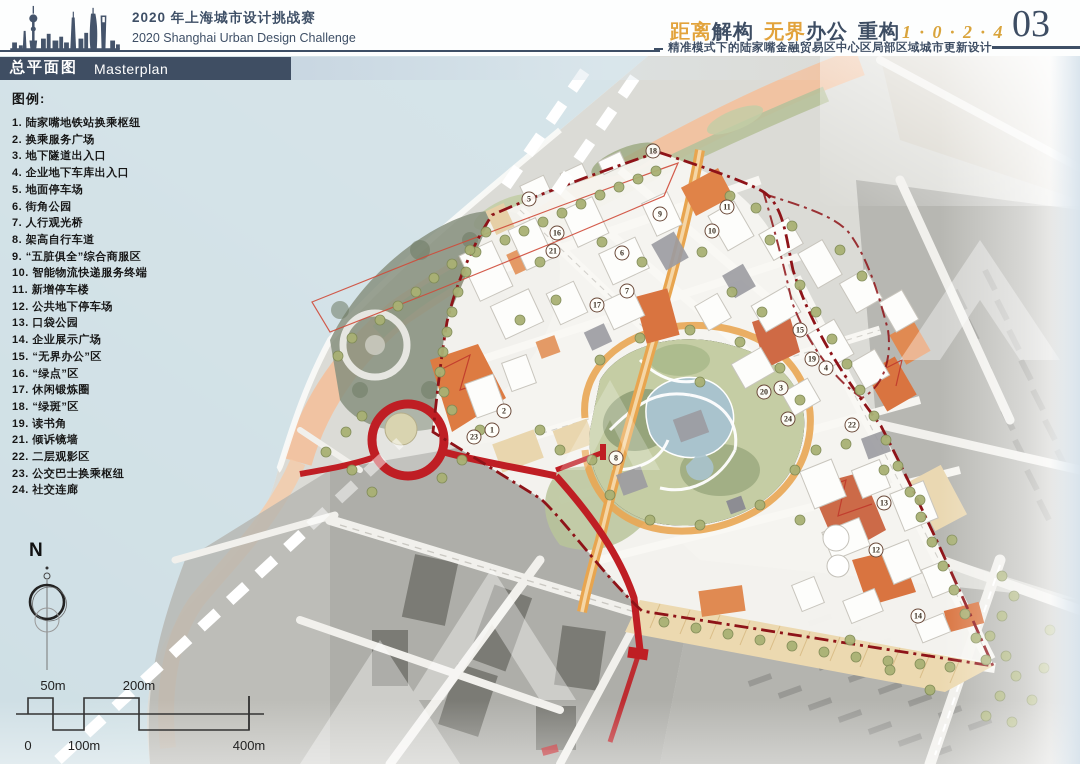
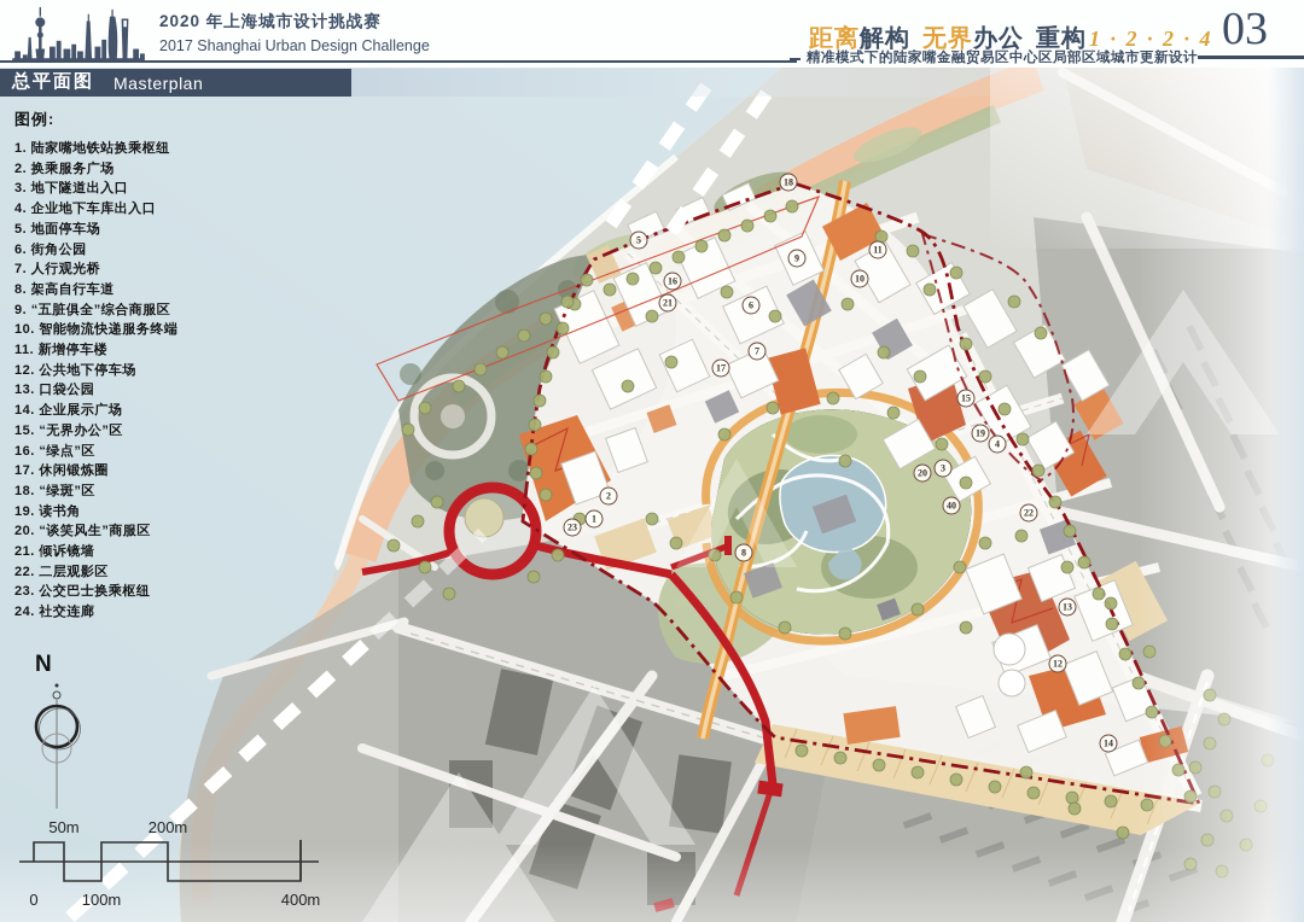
  1
  2
  3
  4
  5
  6
  7
  8
  9
  10
  11
  12
  13
  14
  15
  16
  17
  18
  19
  20
  21
  22
  23
- 24
+ 40
  2020 年上海城市设计挑战赛
- 2020 Shanghai Urban Design Challenge
+ 2017 Shanghai Urban Design Challenge
- 距离解构 无界办公 重构1 · 0 · 2 · 4
+ 距离解构 无界办公 重构1 · 2 · 2 · 4
  精准模式下的陆家嘴金融贸易区中心区局部区域城市更新设计
  03
  总平面图
  Masterplan
  图例:
  1. 陆家嘴地铁站换乘枢纽
  2. 换乘服务广场
  3. 地下隧道出入口
  4. 企业地下车库出入口
  5. 地面停车场
  6. 街角公园
  7. 人行观光桥
  8. 架高自行车道
  9. “五脏俱全”综合商服区
  10. 智能物流快递服务终端
  11. 新增停车楼
  12. 公共地下停车场
  13. 口袋公园
  14. 企业展示广场
  15. “无界办公”区
  16. “绿点”区
  17. 休闲锻炼圈
  18. “绿斑”区
  19. 读书角
+ 20. “谈笑风生”商服区
  21. 倾诉镜墙
  22. 二层观影区
  23. 公交巴士换乘枢纽
  24. 社交连廊
  N
  50m
  200m
  0
  100m
  400m
